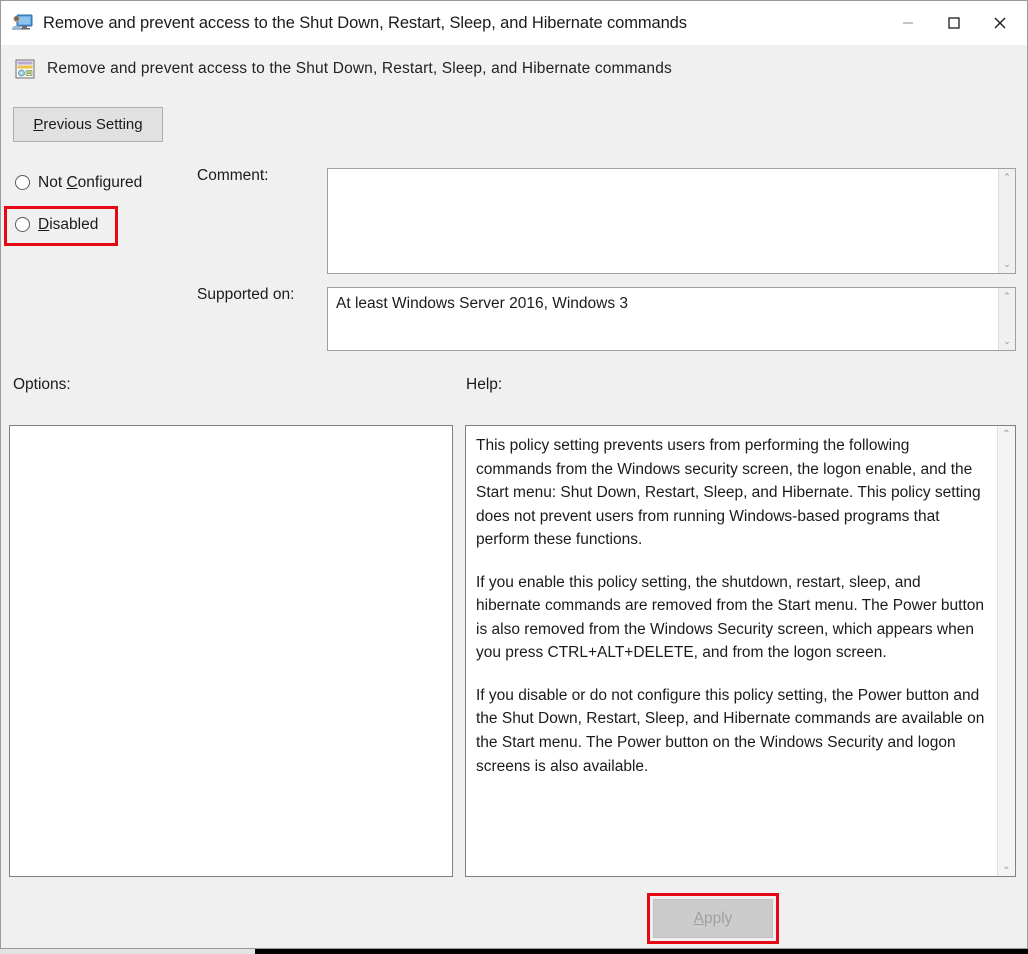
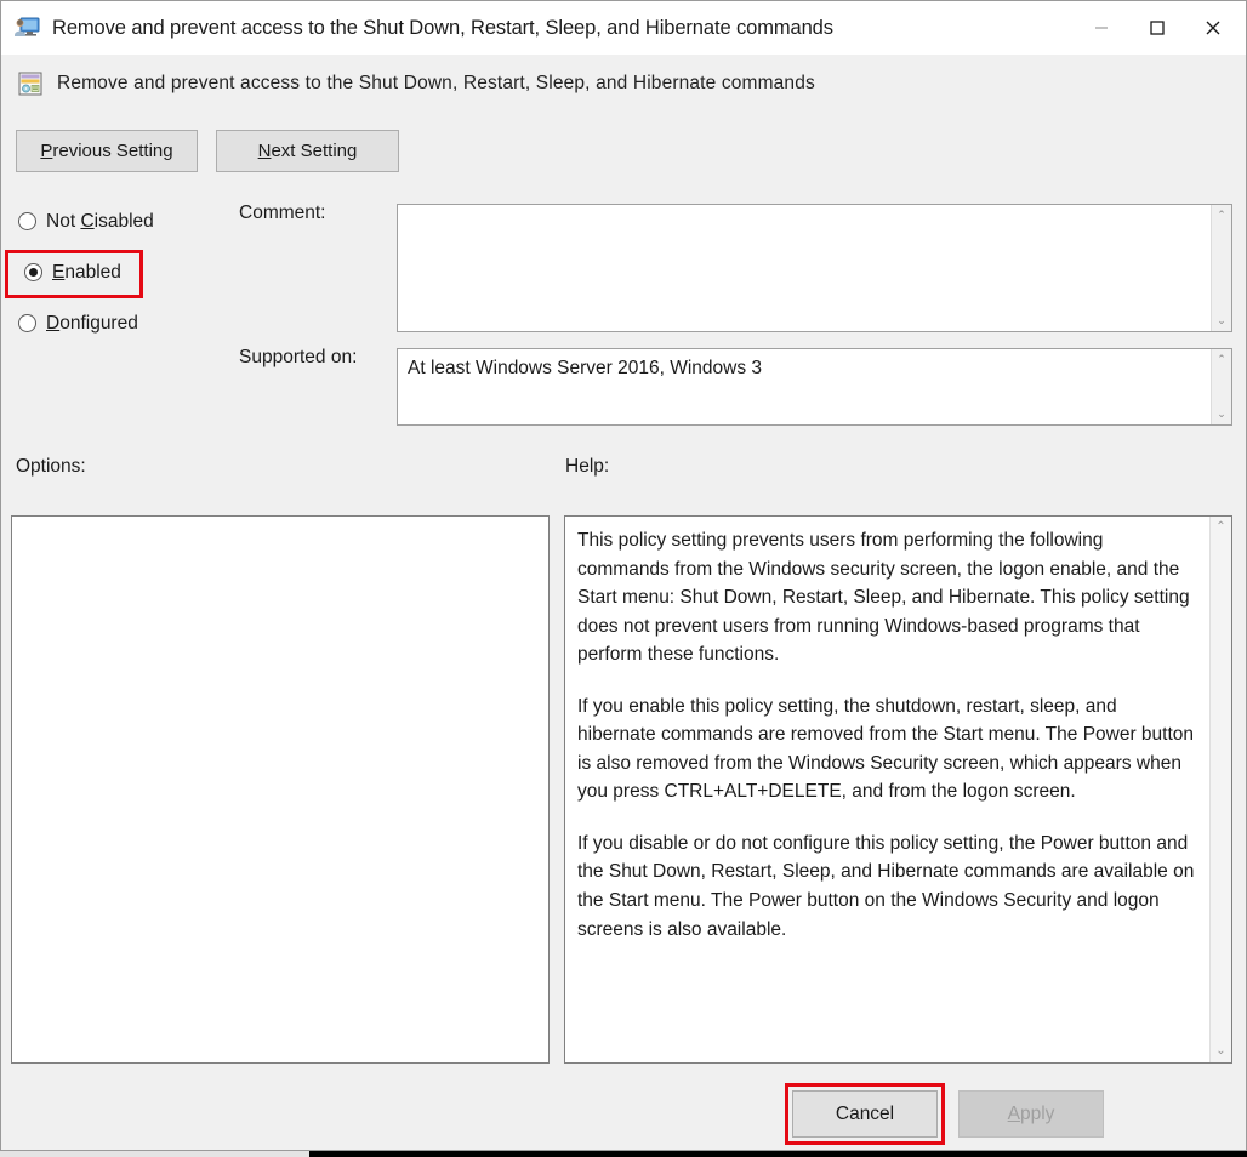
  Remove and prevent access to the Shut Down, Restart, Sleep, and Hibernate commands
  Remove and prevent access to the Shut Down, Restart, Sleep, and Hibernate commands
  P
  revious Setting
+ N
+ ext Setting
- Not Configured
+ Not Cisabled
+ Enabled
- Disabled
+ Donfigured
  Comment:
  ⌃
  ⌄
  Supported on:
  At least Windows Server 2016, Windows 3
  ⌃
  ⌄
  Options:
  Help:
  This policy setting prevents users from performing the following commands from the Windows security screen, the logon enable, and the Start menu: Shut Down, Restart, Sleep, and Hibernate. This policy setting does not prevent users from running Windows-based programs that perform these functions.
  If you enable this policy setting, the shutdown, restart, sleep, and hibernate commands are removed from the Start menu. The Power button is also removed from the Windows Security screen, which appears when you press CTRL+ALT+DELETE, and from the logon screen.
  If you disable or do not configure this policy setting, the Power button and the Shut Down, Restart, Sleep, and Hibernate commands are available on the Start menu. The Power button on the Windows Security and logon screens is also available.
  ⌃
  ⌄
+ Cancel
  A
  pply
